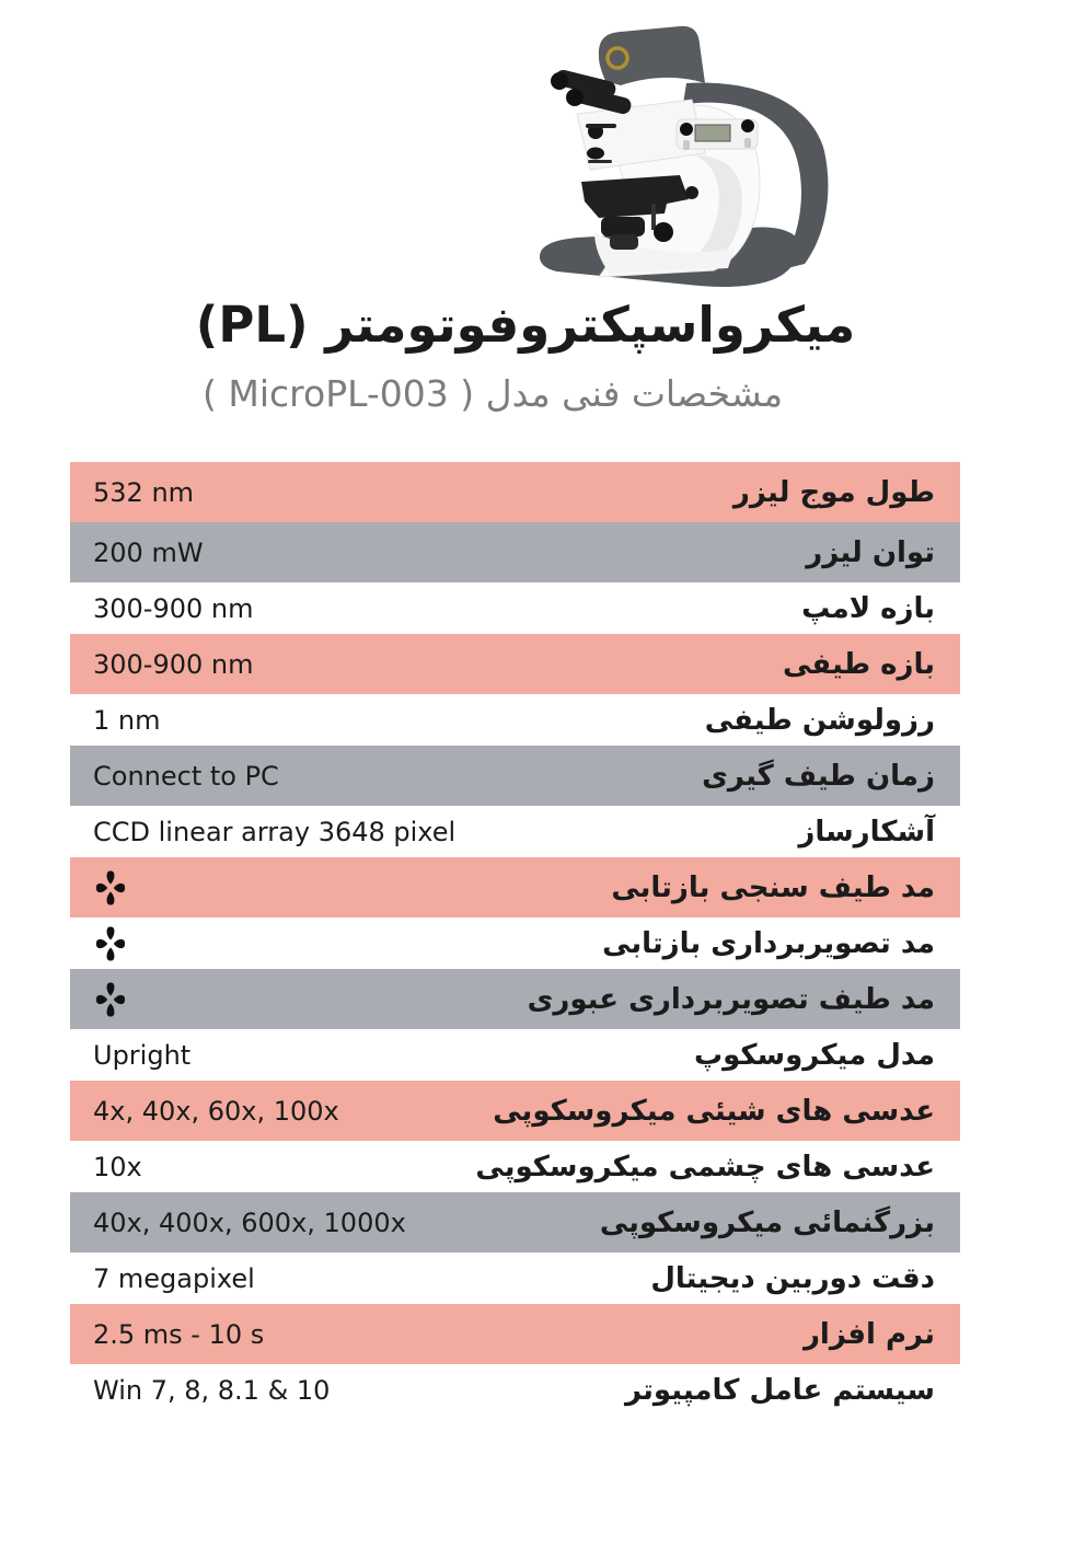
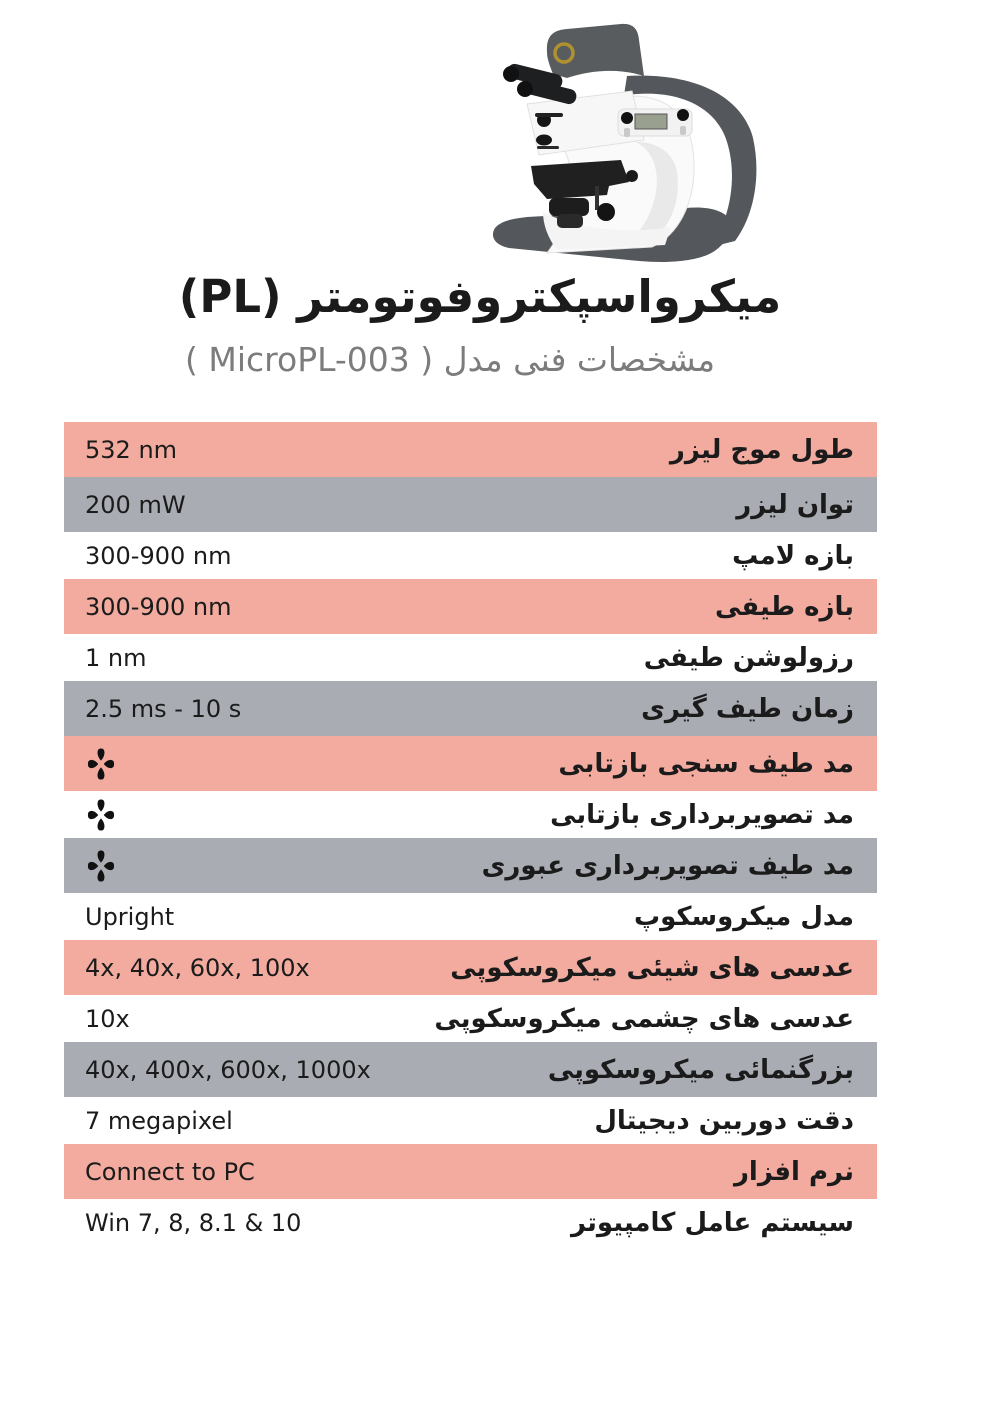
  میکرواسپکتروفوتومتر (PL)
  مشخصات فنی مدل ( MicroPL-003 )
  532 nm
  طول موج لیزر
  200 mW
  توان لیزر
  300-900 nm
  بازه لامپ
  300-900 nm
  بازه طیفی
  1 nm
  رزولوشن طیفی
- Connect to PC
+ 2.5 ms - 10 s
  زمان طیف گیری
- CCD linear array 3648 pixel
- آشکارساز
  مد طیف سنجی بازتابی
  مد تصویربرداری بازتابی
  مد طیف تصویربرداری عبوری
  Upright
  مدل میکروسکوپ
  4x, 40x, 60x, 100x
  عدسی های شیئی میکروسکوپی
  10x
  عدسی های چشمی میکروسکوپی
  40x, 400x, 600x, 1000x
  بزرگنمائی میکروسکوپی
  7 megapixel
  دقت دوربین دیجیتال
- 2.5 ms - 10 s
+ Connect to PC
  نرم افزار
  Win 7, 8, 8.1 & 10
  سیستم عامل کامپیوتر
